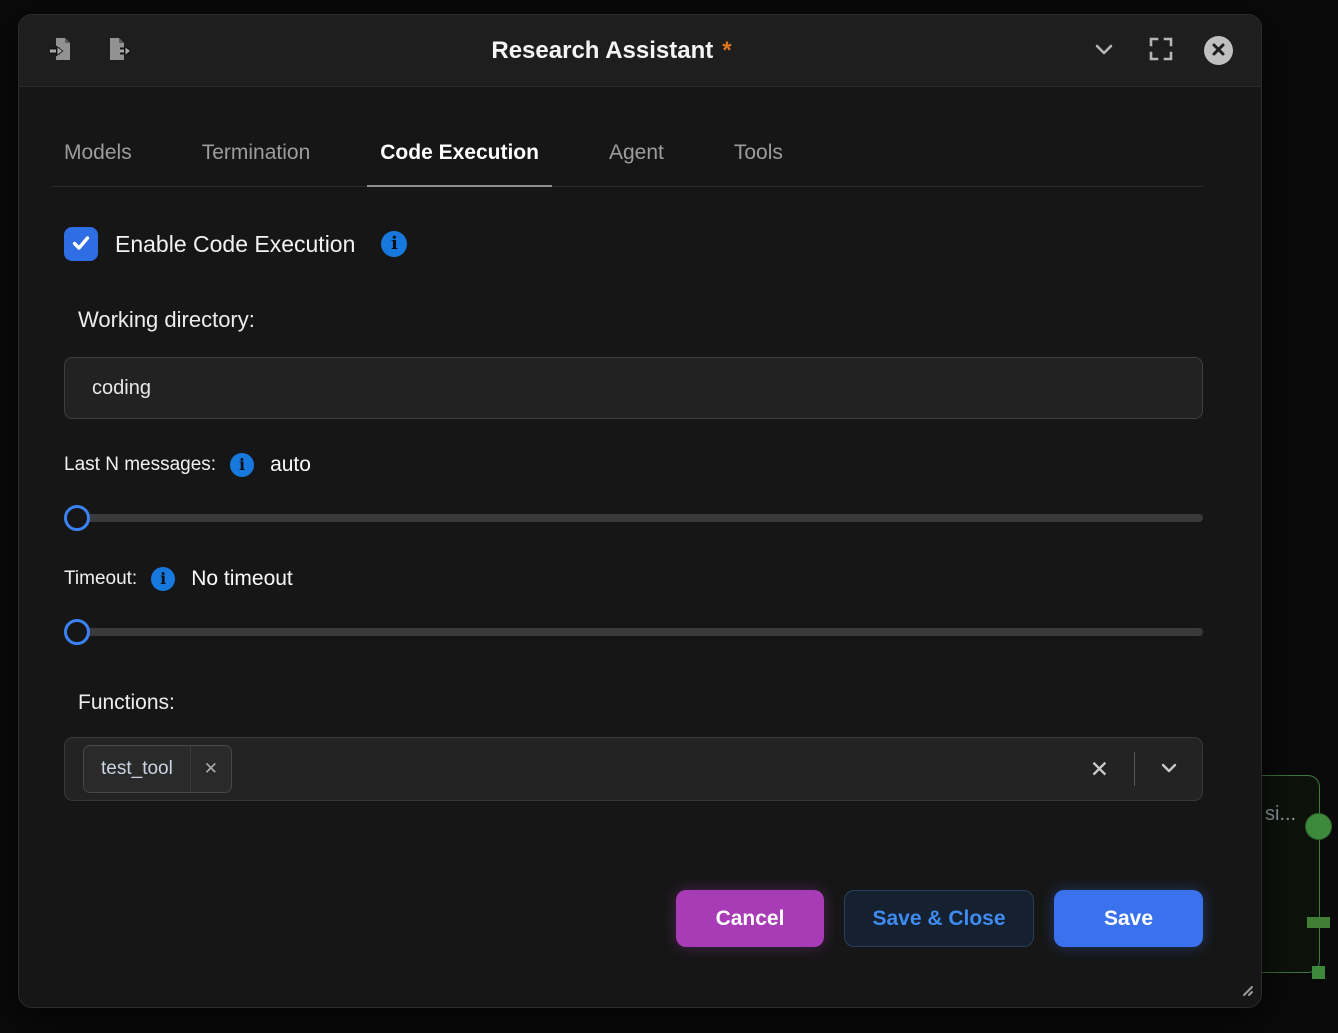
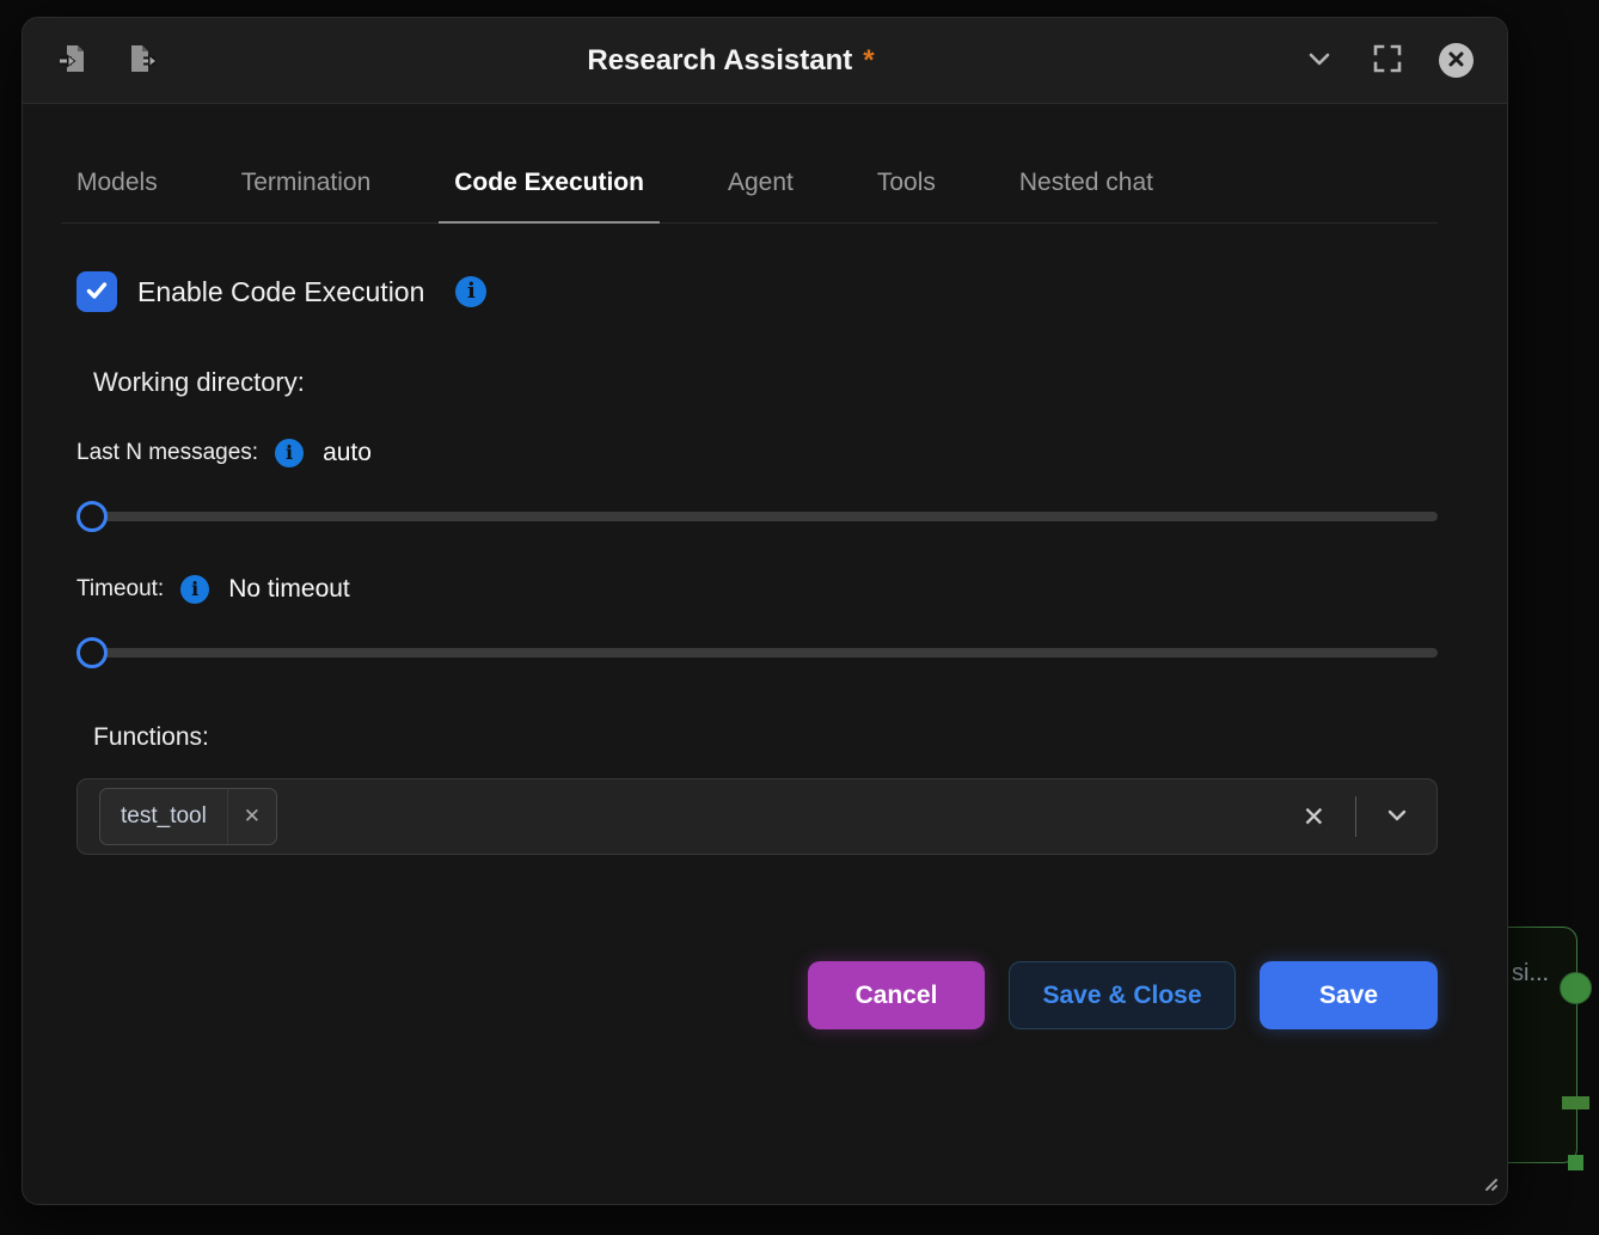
  si...
  Research Assistant *
  Models
  Termination
  Code Execution
  Agent
  Tools
+ Nested chat
  Enable Code Execution
  i
  Working directory:
- coding
  Last N messages:
  i
  auto
  Timeout:
  i
  No timeout
  Functions:
  test_tool
  ✕
  ✕
  Cancel
  Save & Close
  Save
